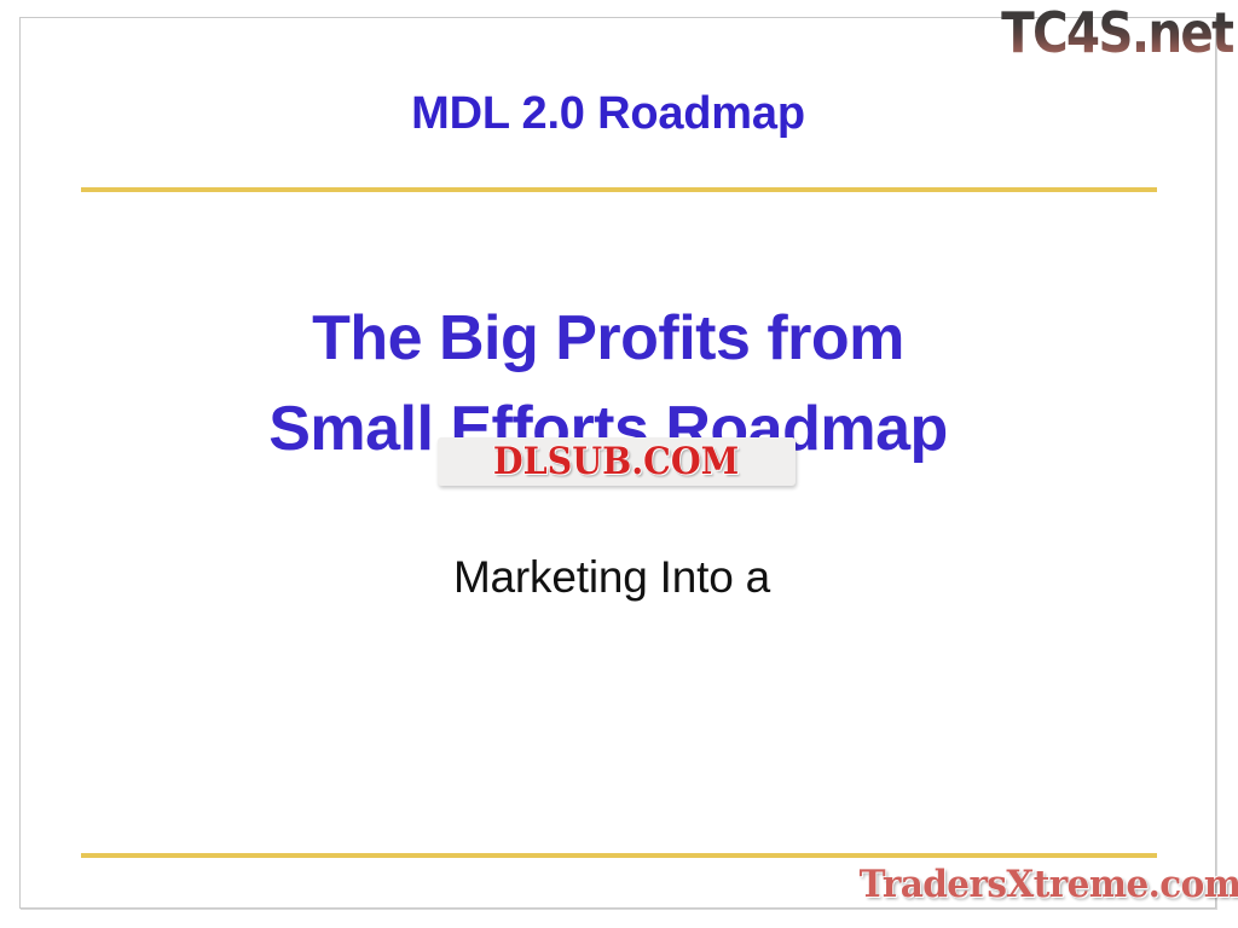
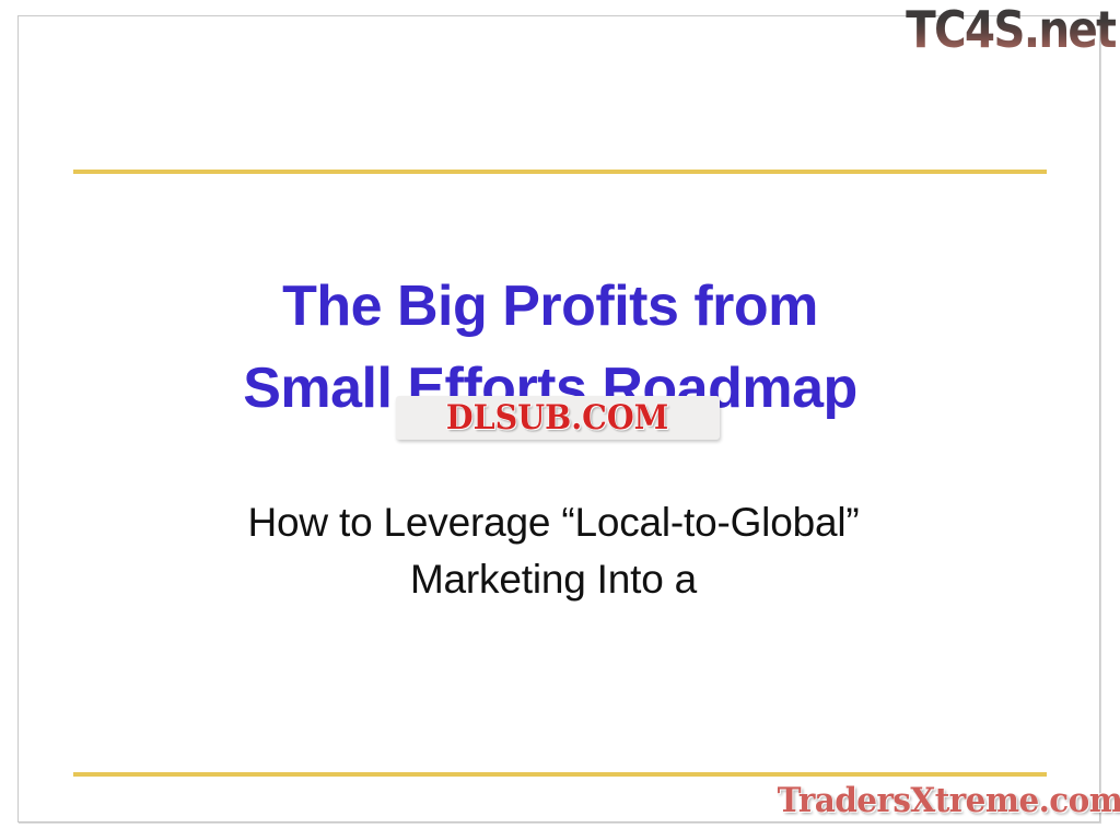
- MDL 2.0 Roadmap
  The Big Profits from
  Small Efforts Roadmap
  DLSUB.COM
+ How to Leverage “Local-to-Global”
  Marketing Into a
  TC4S.net
  TradersXtreme.com
